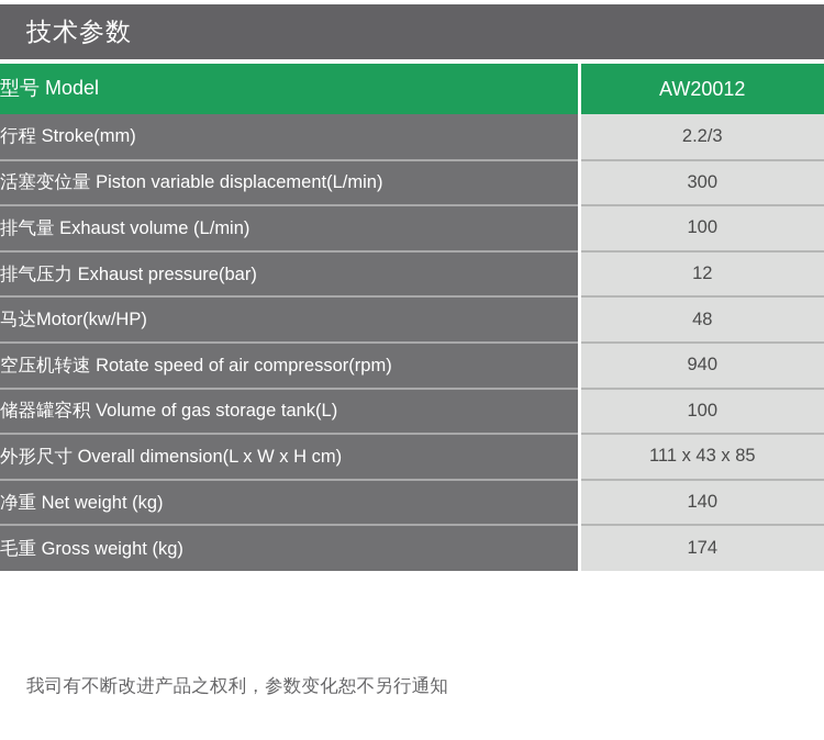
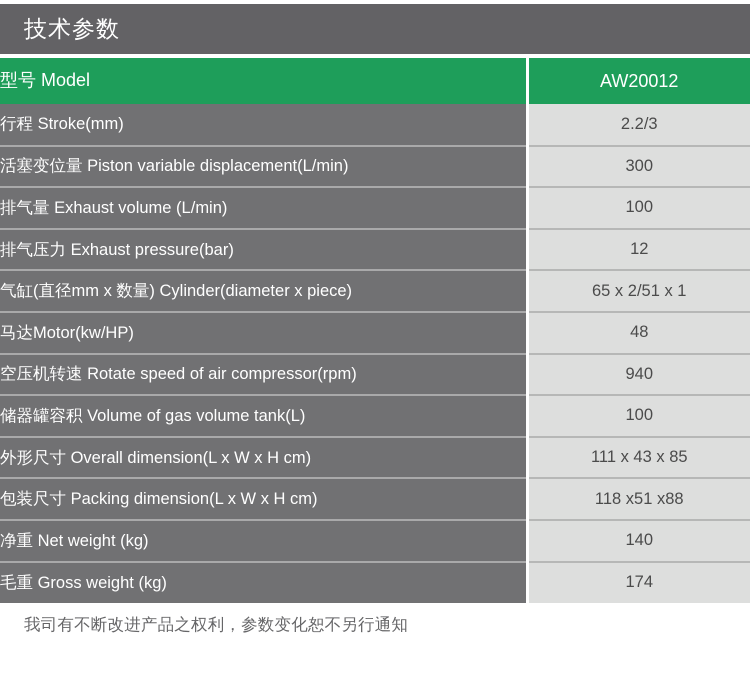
  技术参数
  型号 Model	AW20012
  行程 Stroke(mm)	2.2/3
  活塞变位量 Piston variable displacement(L/min)	300
  排气量 Exhaust volume (L/min)	100
  排气压力 Exhaust pressure(bar)	12
+ 气缸(直径mm x 数量) Cylinder(diameter x piece)	65 x 2/51 x 1
  马达Motor(kw/HP)	48
  空压机转速 Rotate speed of air compressor(rpm)	940
- 储器罐容积 Volume of gas storage tank(L)	100
+ 储器罐容积 Volume of gas volume tank(L)	100
  外形尺寸 Overall dimension(L x W x H cm)	111 x 43 x 85
+ 包装尺寸 Packing dimension(L x W x H cm)	118 x51 x88
  净重 Net weight (kg)	140
  毛重 Gross weight (kg)	174
  我司有不断改进产品之权利，参数变化恕不另行通知
